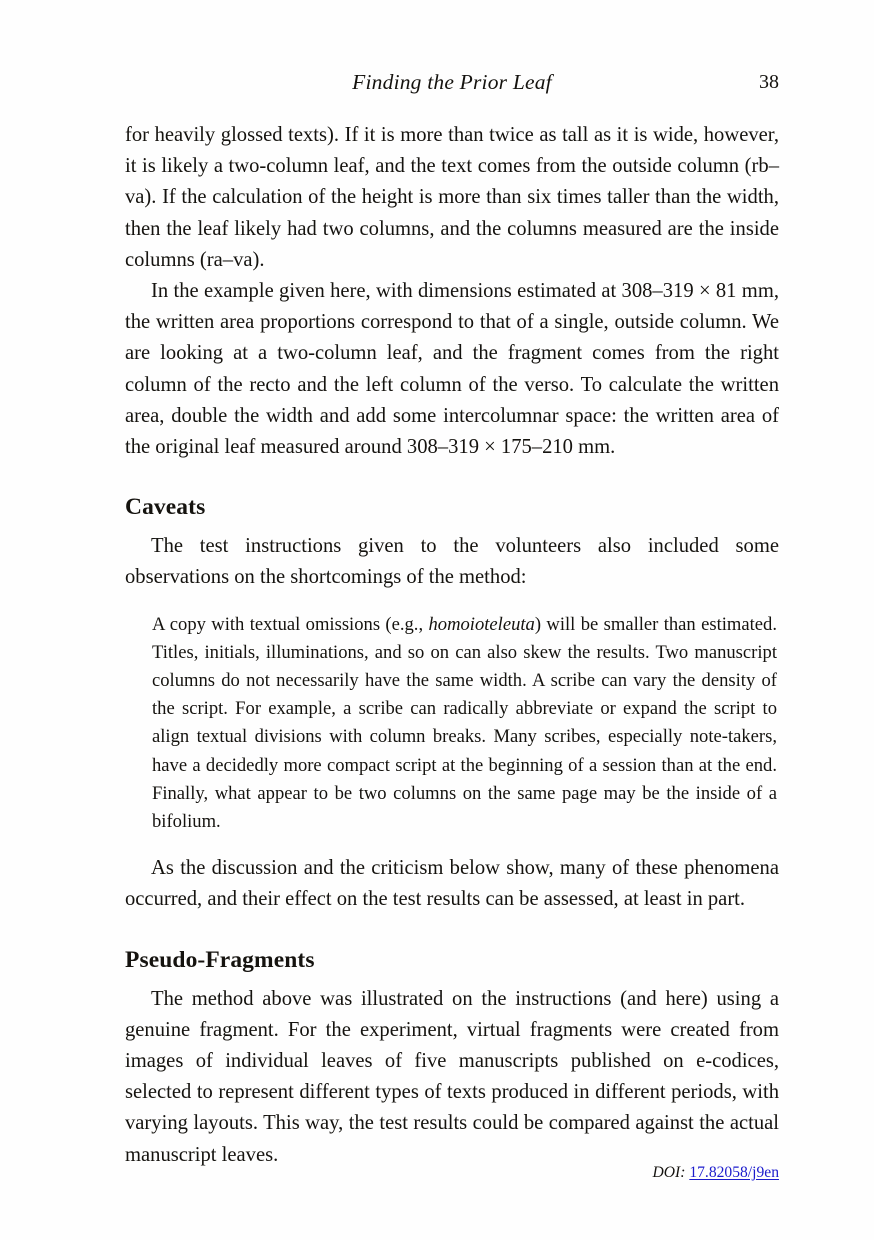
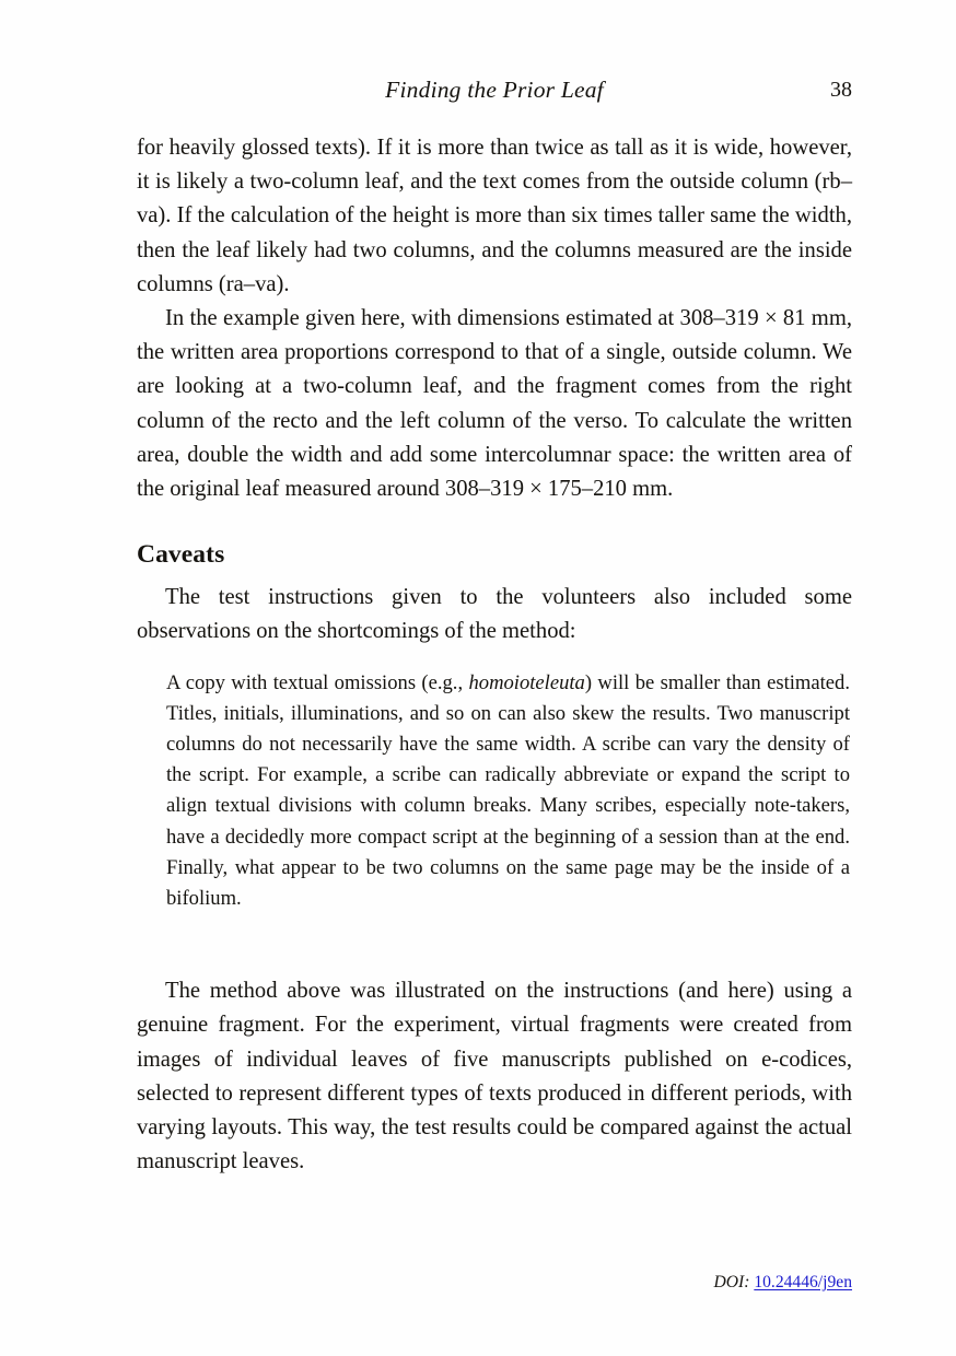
  Finding the Prior Leaf
  38
- for heavily glossed texts). If it is more than twice as tall as it is wide, however, it is likely a two-column leaf, and the text comes from the outside column (rb–va). If the calculation of the height is more than six times taller than the width, then the leaf likely had two columns, and the columns measured are the inside columns (ra–va).
+ for heavily glossed texts). If it is more than twice as tall as it is wide, however, it is likely a two-column leaf, and the text comes from the outside column (rb–va). If the calculation of the height is more than six times taller same the width, then the leaf likely had two columns, and the columns measured are the inside columns (ra–va).
  In the example given here, with dimensions estimated at 308–319 × 81 mm, the written area proportions correspond to that of a single, outside column. We are looking at a two-column leaf, and the fragment comes from the right column of the recto and the left column of the verso. To calculate the written area, double the width and add some intercolumnar space: the written area of the original leaf measured around 308–319 × 175–210 mm.
  Caveats
  The test instructions given to the volunteers also included some observations on the shortcomings of the method:
  A copy with textual omissions (e.g., homoioteleuta) will be smaller than estimated. Titles, initials, illuminations, and so on can also skew the results. Two manuscript columns do not necessarily have the same width. A scribe can vary the density of the script. For example, a scribe can radically abbreviate or expand the script to align textual divisions with column breaks. Many scribes, especially note-takers, have a decidedly more compact script at the beginning of a session than at the end. Finally, what appear to be two columns on the same page may be the inside of a bifolium.
- As the discussion and the criticism below show, many of these phenomena occurred, and their effect on the test results can be assessed, at least in part.
- Pseudo-Fragments
  The method above was illustrated on the instructions (and here) using a genuine fragment. For the experiment, virtual fragments were created from images of individual leaves of five manuscripts published on e-codices, selected to represent different types of texts produced in different periods, with varying layouts. This way, the test results could be compared against the actual manuscript leaves.
- DOI: 17.82058/j9en
+ DOI: 10.24446/j9en
